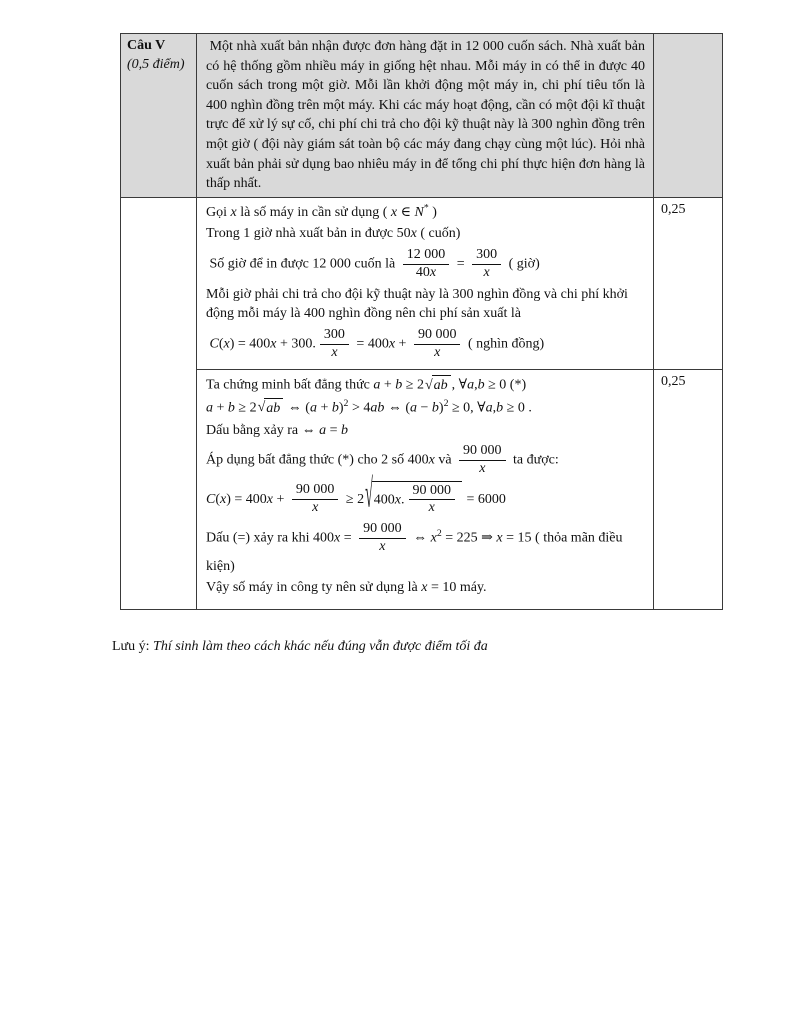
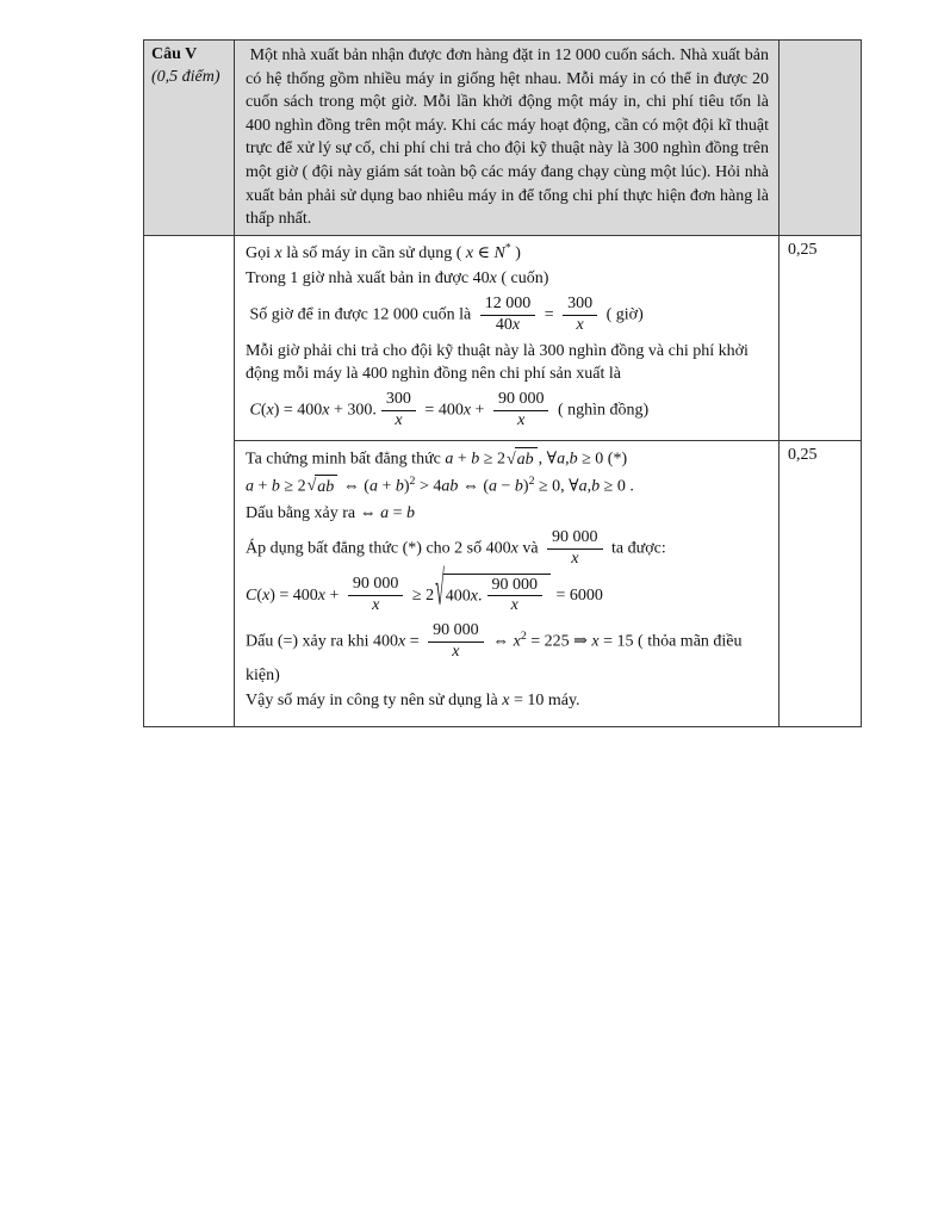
- Câu V (0,5 điểm)	Một nhà xuất bản nhận được đơn hàng đặt in 12 000 cuốn sách. Nhà xuất bản có hệ thống gồm nhiều máy in giống hệt nhau. Mỗi máy in có thể in được 40 cuốn sách trong một giờ. Mỗi lần khởi động một máy in, chi phí tiêu tốn là 400 nghìn đồng trên một máy. Khi các máy hoạt động, cần có một đội kĩ thuật trực để xử lý sự cố, chi phí chi trả cho đội kỹ thuật này là 300 nghìn đồng trên một giờ ( đội này giám sát toàn bộ các máy đang chạy cùng một lúc). Hỏi nhà xuất bản phải sử dụng bao nhiêu máy in để tổng chi phí thực hiện đơn hàng là thấp nhất.
+ Câu V (0,5 điểm)	Một nhà xuất bản nhận được đơn hàng đặt in 12 000 cuốn sách. Nhà xuất bản có hệ thống gồm nhiều máy in giống hệt nhau. Mỗi máy in có thể in được 20 cuốn sách trong một giờ. Mỗi lần khởi động một máy in, chi phí tiêu tốn là 400 nghìn đồng trên một máy. Khi các máy hoạt động, cần có một đội kĩ thuật trực để xử lý sự cố, chi phí chi trả cho đội kỹ thuật này là 300 nghìn đồng trên một giờ ( đội này giám sát toàn bộ các máy đang chạy cùng một lúc). Hỏi nhà xuất bản phải sử dụng bao nhiêu máy in để tổng chi phí thực hiện đơn hàng là thấp nhất.
- 	Gọi x là số máy in cần sử dụng ( x ∈ N* )Trong 1 giờ nhà xuất bản in được 50x ( cuốn) Số giờ để in được 12 000 cuốn là 12 00040x = 300x ( giờ)Mỗi giờ phải chi trả cho đội kỹ thuật này là 300 nghìn đồng và chi phí khởi động mỗi máy là 400 nghìn đồng nên chi phí sản xuất là C(x) = 400x + 300.300x = 400x + 90 000x ( nghìn đồng)	0,25
+ 	Gọi x là số máy in cần sử dụng ( x ∈ N* )Trong 1 giờ nhà xuất bản in được 40x ( cuốn) Số giờ để in được 12 000 cuốn là 12 00040x = 300x ( giờ)Mỗi giờ phải chi trả cho đội kỹ thuật này là 300 nghìn đồng và chi phí khởi động mỗi máy là 400 nghìn đồng nên chi phí sản xuất là C(x) = 400x + 300.300x = 400x + 90 000x ( nghìn đồng)	0,25
  Ta chứng minh bất đẳng thức a + b ≥ 2√ab , ∀a,b ≥ 0 (*)a + b ≥ 2√ab ⇔ (a + b)2 > 4ab ⇔ (a − b)2 ≥ 0, ∀a,b ≥ 0 .Dấu bằng xảy ra ⇔ a = bÁp dụng bất đẳng thức (*) cho 2 số 400x và 90 000x ta được:C(x) = 400x + 90 000x ≥ 2√400x.90 000x = 6000Dấu (=) xảy ra khi 400x = 90 000x ⇔ x2 = 225 ⇒ x = 15 ( thỏa mãn điều kiện)Vậy số máy in công ty nên sử dụng là x = 10 máy.	0,25
- Lưu ý: Thí sinh làm theo cách khác nếu đúng vẫn được điểm tối đa
